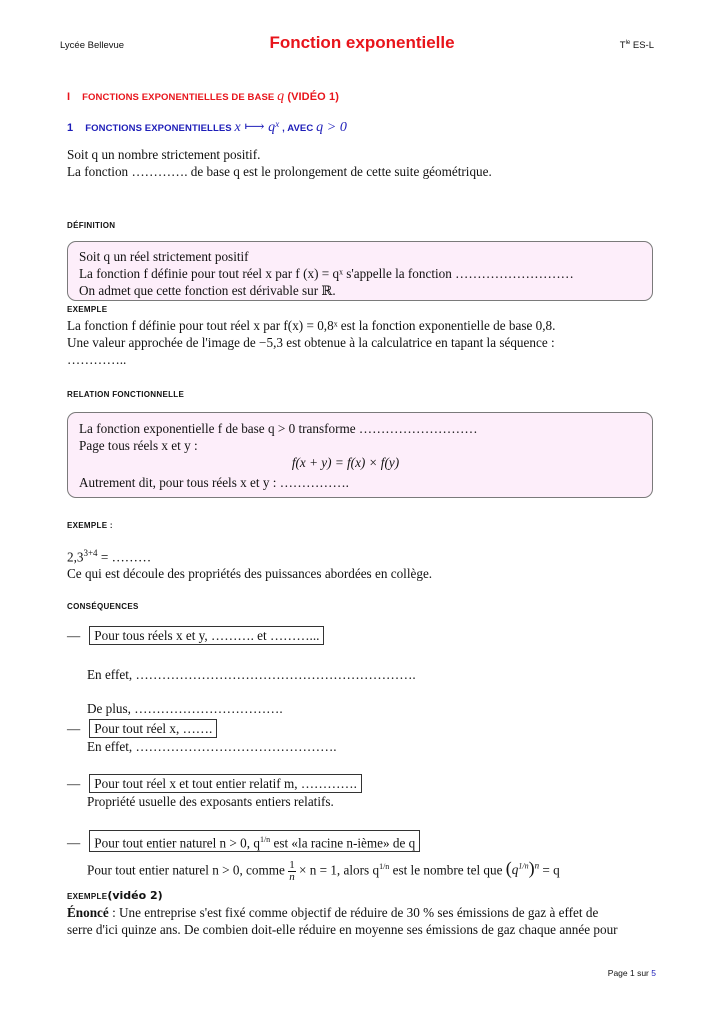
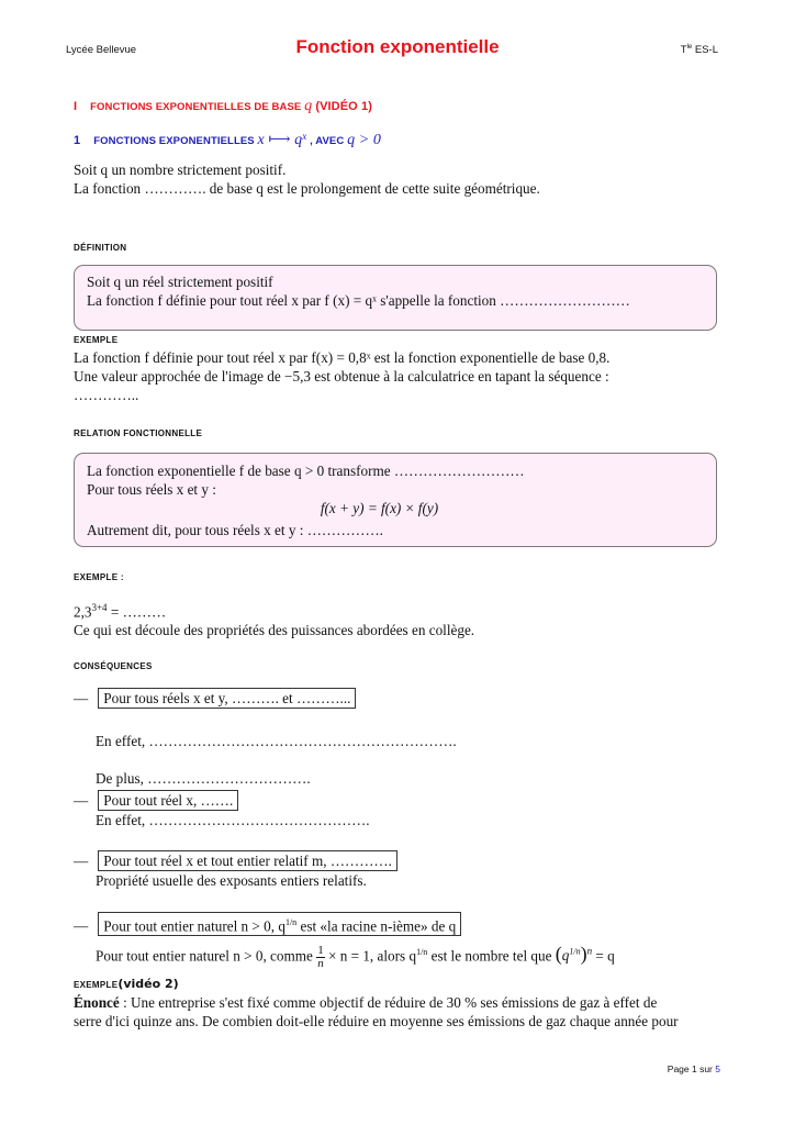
  Lycée Bellevue
  Fonction exponentielle
  T ES-L
  I FONCTIONS EXPONENTIELLES DE BASE q (VIDÉO 1)
  1 FONCTIONS EXPONENTIELLES x ⟼ qx , AVEC q > 0
  Soit q un nombre strictement positif.
  La fonction …………. de base q est le prolongement de cette suite géométrique.
  DÉFINITION
  Soit q un réel strictement positif
  La fonction f définie pour tout réel x par f (x) = qˣ s'appelle la fonction ………………………
- On admet que cette fonction est dérivable sur ℝ.
  EXEMPLE
  La fonction f définie pour tout réel x par f(x) = 0,8ˣ est la fonction exponentielle de base 0,8.
  Une valeur approchée de l'image de −5,3 est obtenue à la calculatrice en tapant la séquence :
  …………..
  RELATION FONCTIONNELLE
  La fonction exponentielle f de base q > 0 transforme ………………………
- Page tous réels x et y :
+ Pour tous réels x et y :
  f(x + y) = f(x) × f(y)
  Autrement dit, pour tous réels x et y : …………….
  EXEMPLE :
  2,33+4 = ………
  Ce qui est découle des propriétés des puissances abordées en collège.
  CONSÉQUENCES
  — Pour tous réels x et y, ………. et ………...
  En effet, ……………………………………………………….
  De plus, …………………………….
  — Pour tout réel x, …….
  En effet, ……………………………………….
  — Pour tout réel x et tout entier relatif m, ………….
  Propriété usuelle des exposants entiers relatifs.
  — Pour tout entier naturel n > 0, q1/n est «la racine n-ième» de q
  Pour tout entier naturel n > 0, comme
  1
  n
  × n = 1, alors q1/n est le nombre tel que (q1/n)n = q
  EXEMPLE(vidéo 2)
  Énoncé : Une entreprise s'est fixé comme objectif de réduire de 30 % ses émissions de gaz à effet de
  serre d'ici quinze ans. De combien doit-elle réduire en moyenne ses émissions de gaz chaque année pour
  Page 1 sur 5
